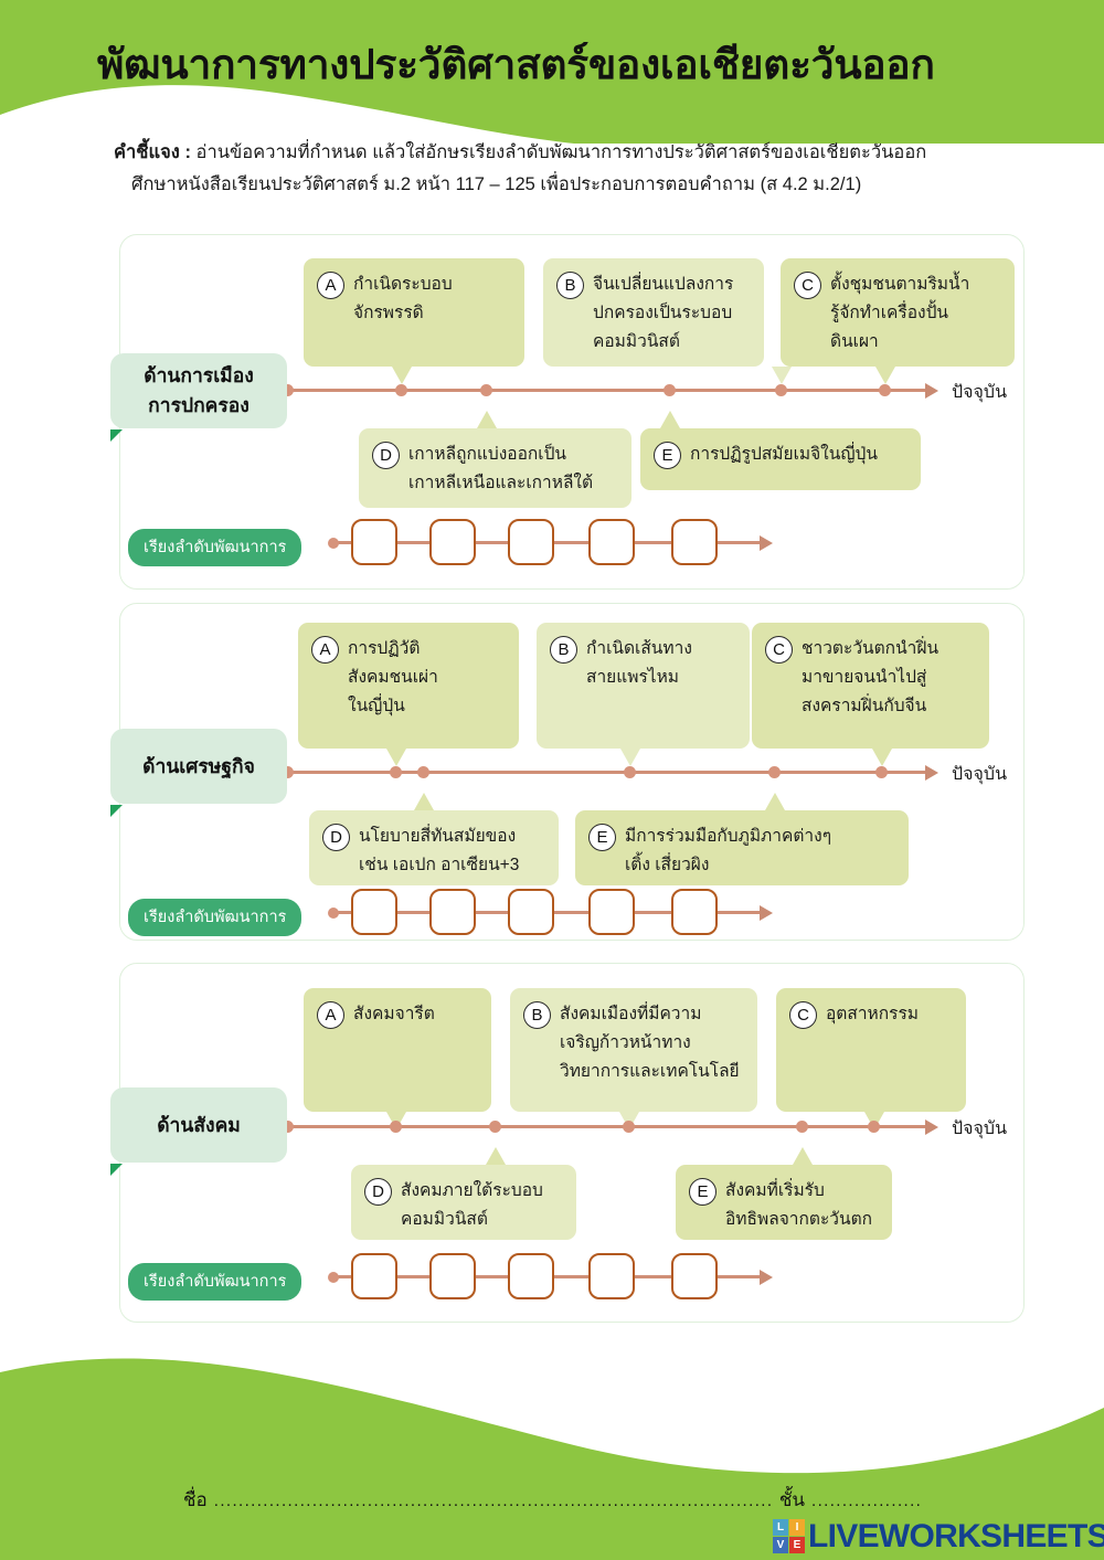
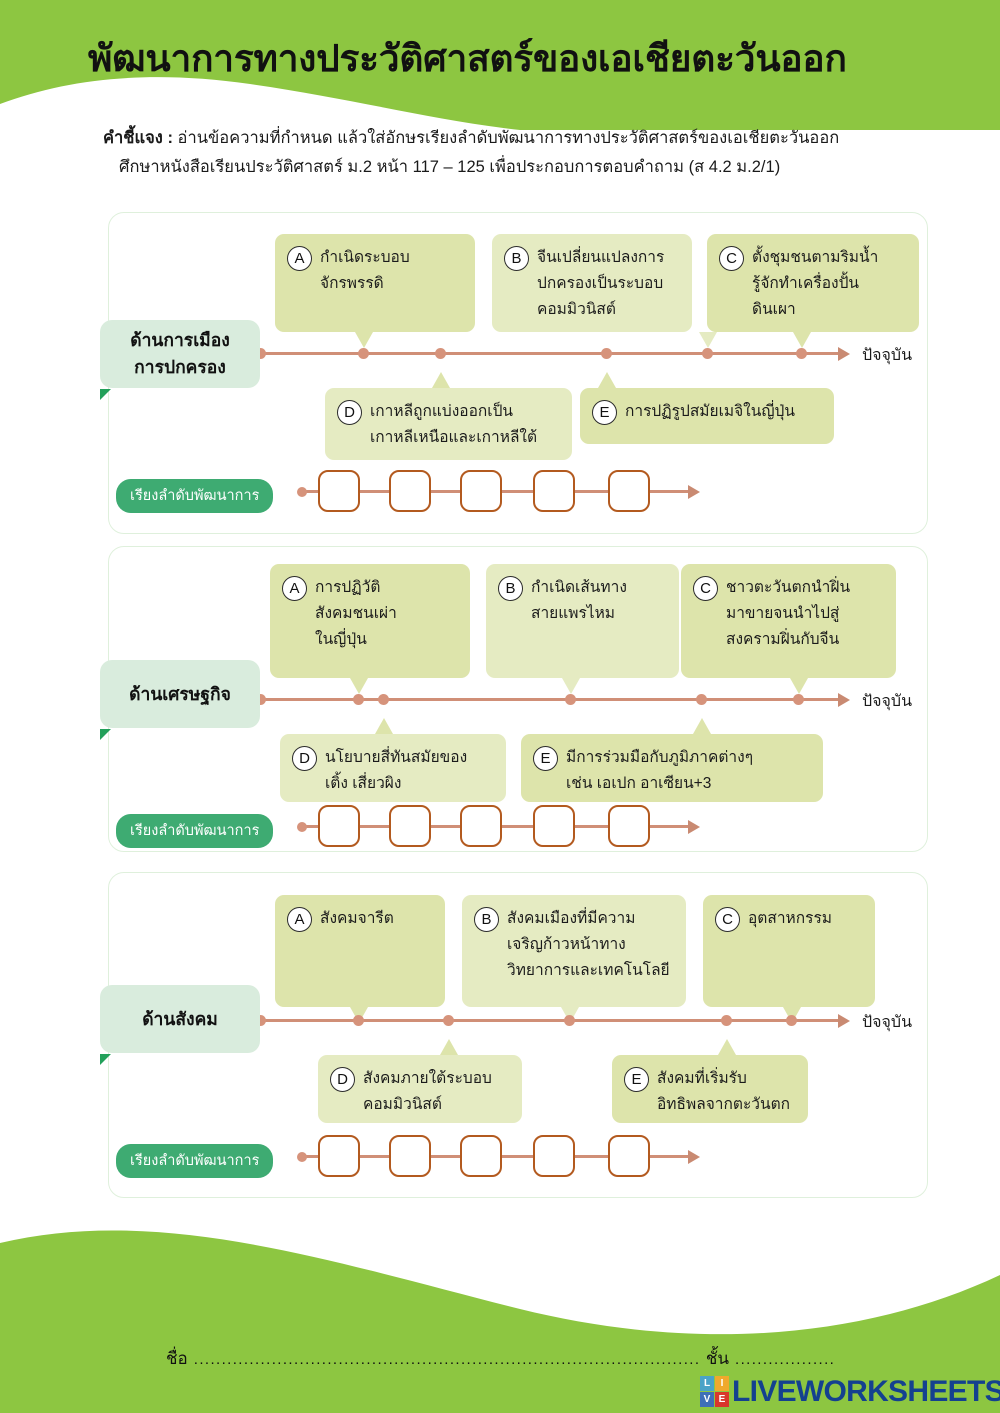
  พัฒนาการทางประวัติศาสตร์ของเอเชียตะวันออก
  คำชี้แจง : อ่านข้อความที่กำหนด แล้วใส่อักษรเรียงลำดับพัฒนาการทางประวัติศาสตร์ของเอเชียตะวันออก
  ศึกษาหนังสือเรียนประวัติศาสตร์ ม.2 หน้า 117 – 125 เพื่อประกอบการตอบคำถาม (ส 4.2 ม.2/1)
  ด้านการเมือง
  การปกครอง
  A
  กำเนิดระบอบ
  จักรพรรดิ
  B
  จีนเปลี่ยนแปลงการ
  ปกครองเป็นระบอบ
  คอมมิวนิสต์
  C
  ตั้งชุมชนตามริมน้ำ
  รู้จักทำเครื่องปั้น
  ดินเผา
  ปัจจุบัน
  D
  เกาหลีถูกแบ่งออกเป็น
  เกาหลีเหนือและเกาหลีใต้
  E
  การปฏิรูปสมัยเมจิในญี่ปุ่น
  เรียงลำดับพัฒนาการ
  ด้านเศรษฐกิจ
  A
  การปฏิวัติ
  สังคมชนเผ่า
  ในญี่ปุ่น
  B
  กำเนิดเส้นทาง
  สายแพรไหม
  C
  ชาวตะวันตกนำฝิ่น
  มาขายจนนำไปสู่
  สงครามฝิ่นกับจีน
  ปัจจุบัน
  D
  นโยบายสี่ทันสมัยของ
- เช่น เอเปก อาเซียน+3
+ เติ้ง เสี่ยวผิง
  E
  มีการร่วมมือกับภูมิภาคต่างๆ
- เติ้ง เสี่ยวผิง
+ เช่น เอเปก อาเซียน+3
  เรียงลำดับพัฒนาการ
  ด้านสังคม
  A
  สังคมจารีต
  B
  สังคมเมืองที่มีความ
  เจริญก้าวหน้าทาง
  วิทยาการและเทคโนโลยี
  C
  อุตสาหกรรม
  ปัจจุบัน
  D
  สังคมภายใต้ระบอบ
  คอมมิวนิสต์
  E
  สังคมที่เริ่มรับ
  อิทธิพลจากตะวันตก
  เรียงลำดับพัฒนาการ
  ชื่อ
  ...........................................................................................
  ชั้น
  ..................
  L
  I
  V
  E
  LIVEWORKSHEETS
